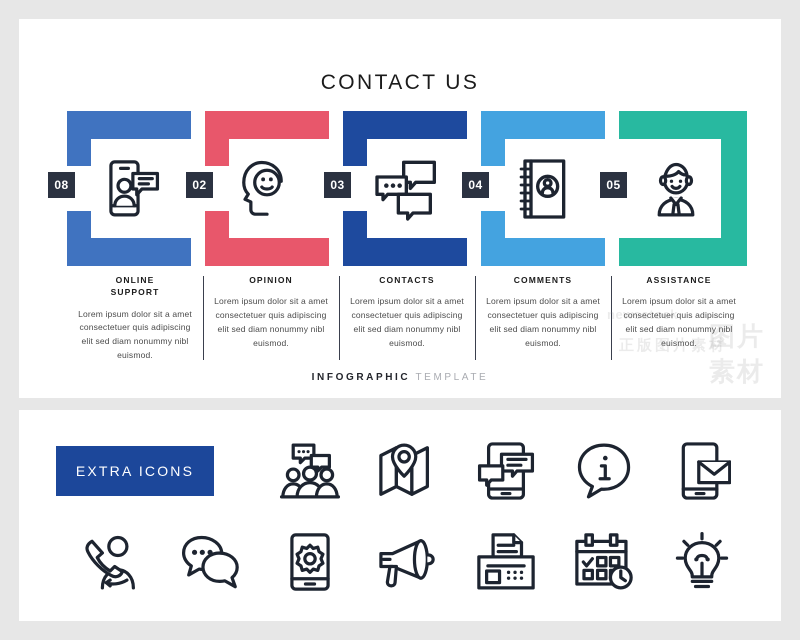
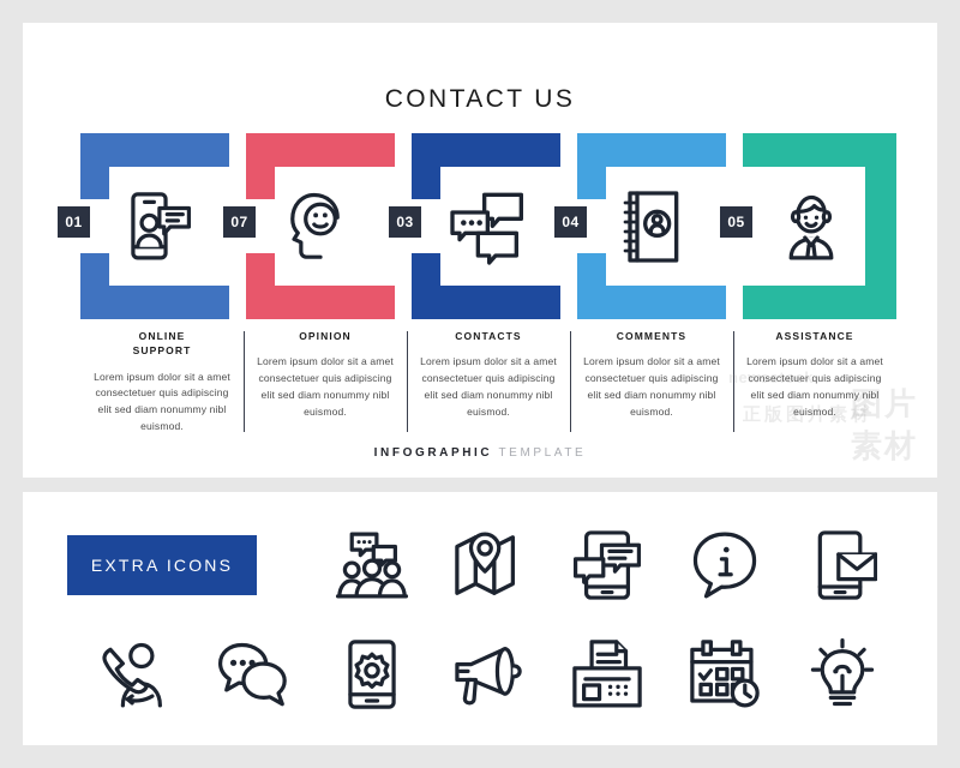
  CONTACT US
- 08
+ 01
- 02
+ 07
  03
  04
  05
  ONLINE
  SUPPORT
  Lorem ipsum dolor sit a amet consectetuer quis adipiscing elit sed diam nonummy nibl euismod.
  OPINION
  Lorem ipsum dolor sit a amet consectetuer quis adipiscing elit sed diam nonummy nibl euismod.
  CONTACTS
  Lorem ipsum dolor sit a amet consectetuer quis adipiscing elit sed diam nonummy nibl euismod.
  COMMENTS
  Lorem ipsum dolor sit a amet consectetuer quis adipiscing elit sed diam nonummy nibl euismod.
  ASSISTANCE
  Lorem ipsum dolor sit a amet consectetuer quis adipiscing elit sed diam nonummy nibl euismod.
  INFOGRAPHIC TEMPLATE
  newsstock
  正版图片素材
  EXTRA ICONS
